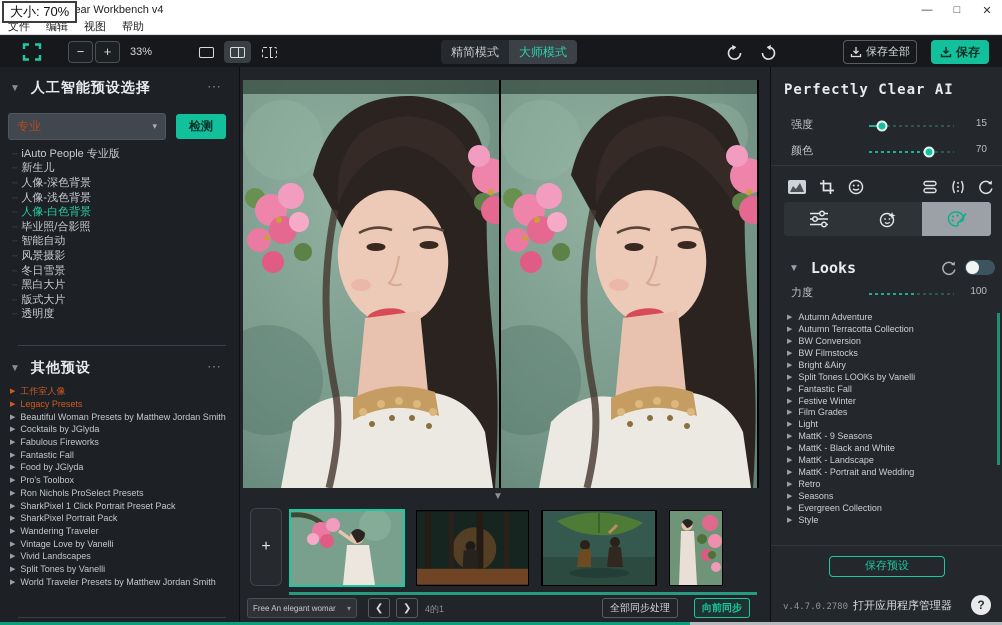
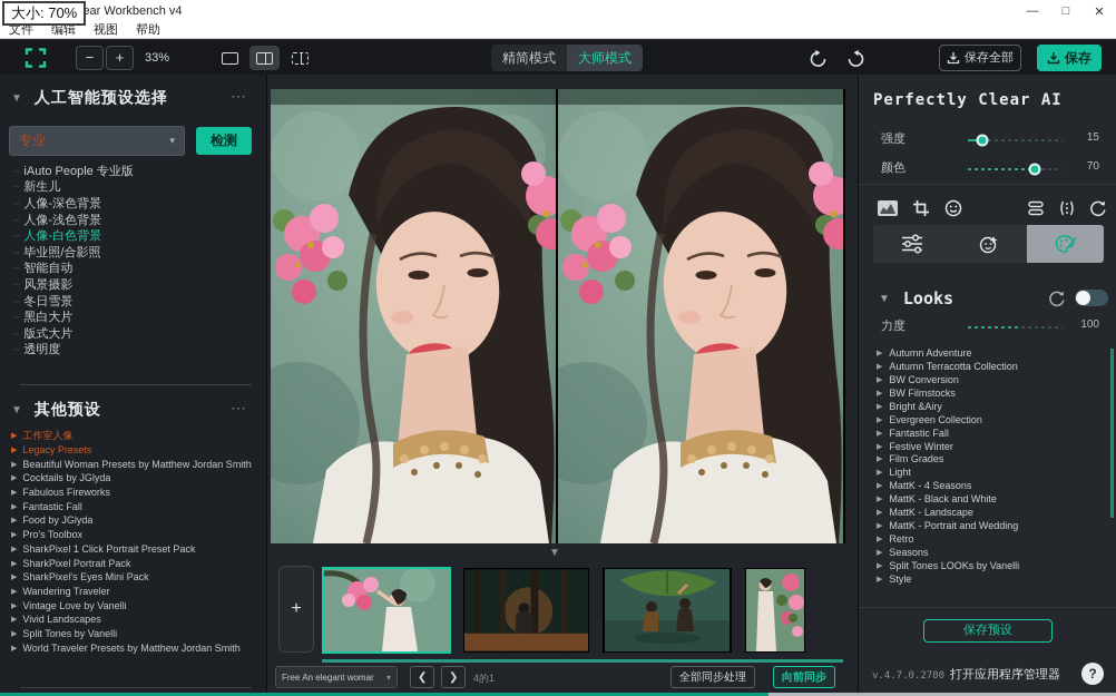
  大小: 70%
  ear Workbench v4
  —
  □
  ✕
  文件
  编辑
  视图
  帮助
  −
  +
  33%
  精简模式
  大师模式
  保存全部
  保存
  ▼
  人工智能预设选择
  ⋯
  专业
  ▾
  检测
  ┄
  iAuto People 专业版
  ┄
  新生儿
  ┄
  人像-深色背景
  ┄
  人像-浅色背景
  ┄
  人像-白色背景
  ┄
  毕业照/合影照
  ┄
  智能自动
  ┄
  风景摄影
  ┄
  冬日雪景
  ┄
  黑白大片
  ┄
  版式大片
  ┄
  透明度
  ▼
  其他预设
  ⋯
  工作室人像
  Legacy Presets
  Beautiful Woman Presets by Matthew Jordan Smith
  Cocktails by JGlyda
  Fabulous Fireworks
  Fantastic Fall
  Food by JGlyda
  Pro's Toolbox
- Ron Nichols ProSelect Presets
  SharkPixel 1 Click Portrait Preset Pack
  SharkPixel Portrait Pack
+ SharkPixel's Eyes Mini Pack
  Wandering Traveler
  Vintage Love by Vanelli
  Vivid Landscapes
  Split Tones by Vanelli
  World Traveler Presets by Matthew Jordan Smith
  ▼
  +
  Free An elegant womar
  ▾
  ❮
  ❯
  4的1
  全部同步处理
  向前同步
  Perfectly Clear AI
  强度
  15
  颜色
  70
  ▼
  Looks
  力度
  100
  Autumn Adventure
  Autumn Terracotta Collection
  BW Conversion
  BW Filmstocks
  Bright &Airy
- Split Tones LOOKs by Vanelli
+ Evergreen Collection
  Fantastic Fall
  Festive Winter
  Film Grades
  Light
- MattK - 9 Seasons
+ MattK - 4 Seasons
  MattK - Black and White
  MattK - Landscape
  MattK - Portrait and Wedding
  Retro
  Seasons
- Evergreen Collection
+ Split Tones LOOKs by Vanelli
  Style
  保存预设
  v.4.7.0.2780
  打开应用程序管理器
  ?
